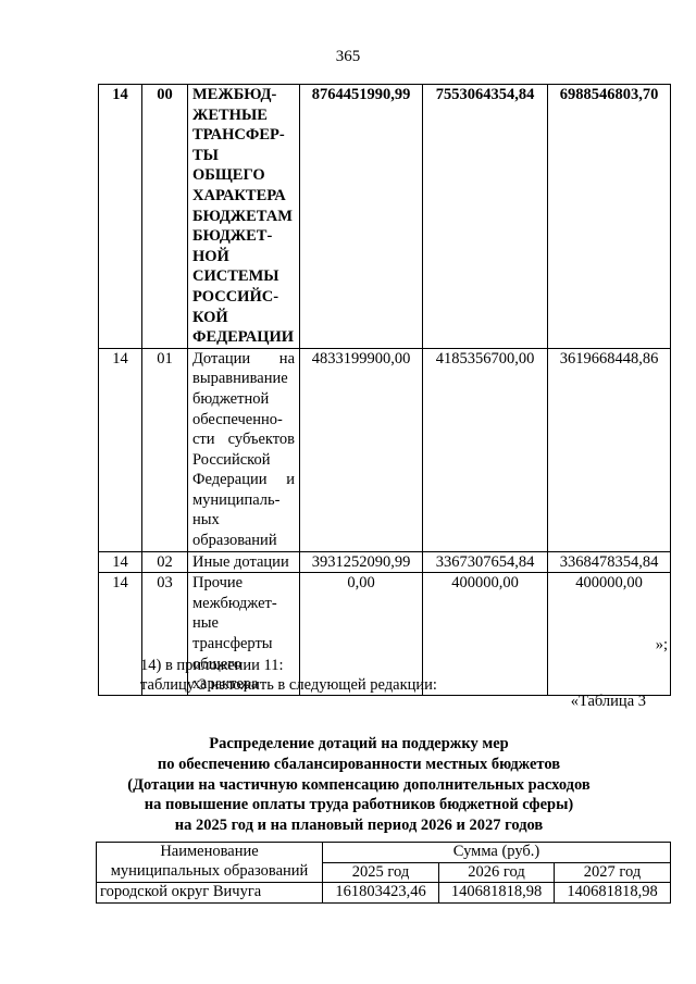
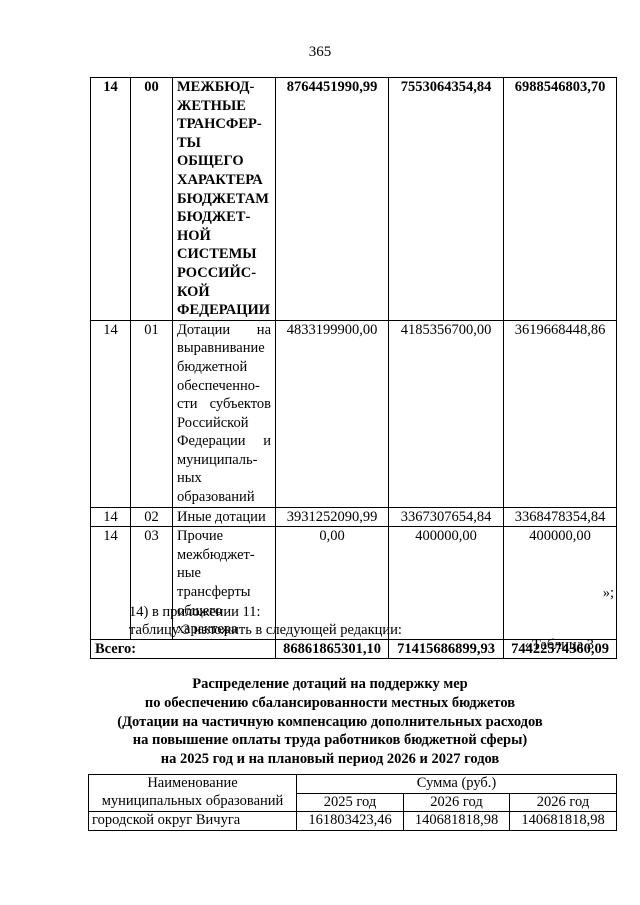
  365
  14	00	МЕЖБЮД-ЖЕТНЫЕТРАНСФЕР-ТЫ ОБЩЕГОХАРАКТЕРАБЮДЖЕТАМБЮДЖЕТ-НОЙСИСТЕМЫРОССИЙС-КОЙФЕДЕРАЦИИ	8764451990,99	7553064354,84	6988546803,70
  14	01	Дотации навыравниваниебюджетнойобеспеченно-сти субъектовРоссийскойФедерации имуниципаль-ныхобразований	4833199900,00	4185356700,00	3619668448,86
  14	02	Иные дотации	3931252090,99	3367307654,84	3368478354,84
  14	03	Прочиемежбюджет-ныетрансфертыобщегохарактера	0,00	400000,00	400000,00
+ Всего:	86861865301,10	71415686899,93	74422574360,09
  »;
  14) в приложении 11:
  таблицу 3 изложить в следующей редакции:
  «Таблица 3
  Распределение дотаций на поддержку мер
  по обеспечению сбалансированности местных бюджетов
  (Дотации на частичную компенсацию дополнительных расходов
  на повышение оплаты труда работников бюджетной сферы)
  на 2025 год и на плановый период 2026 и 2027 годов
  Наименование муниципальных образований	Сумма (руб.)
- 2025 год	2026 год	2027 год
+ 2025 год	2026 год	2026 год
  городской округ Вичуга	161803423,46	140681818,98	140681818,98
